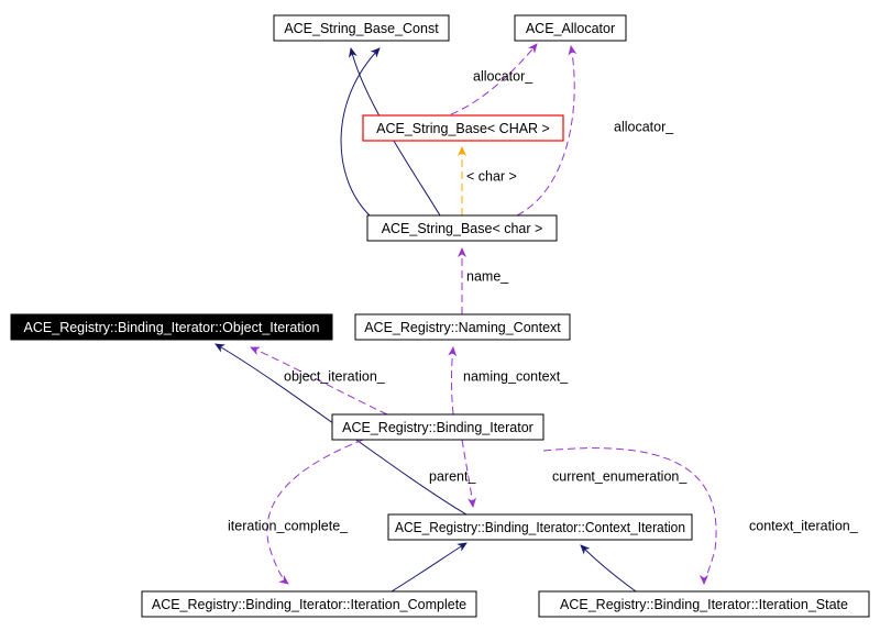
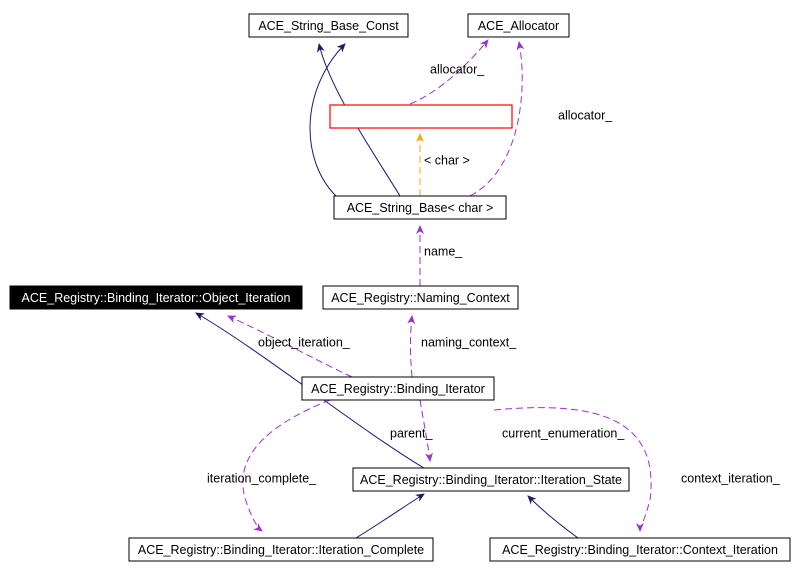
  ACE_String_Base_Const
  ACE_Allocator
- ACE_String_Base< CHAR >
  ACE_String_Base< char >
  ACE_Registry::Binding_Iterator::Object_Iteration
  ACE_Registry::Naming_Context
  ACE_Registry::Binding_Iterator
- ACE_Registry::Binding_Iterator::Context_Iteration
+ ACE_Registry::Binding_Iterator::Iteration_State
  ACE_Registry::Binding_Iterator::Iteration_Complete
- ACE_Registry::Binding_Iterator::Iteration_State
+ ACE_Registry::Binding_Iterator::Context_Iteration
  allocator_
  allocator_
  < char >
  name_
  object_iteration_
  naming_context_
  parent_
  current_enumeration_
  context_iteration_
  iteration_complete_
